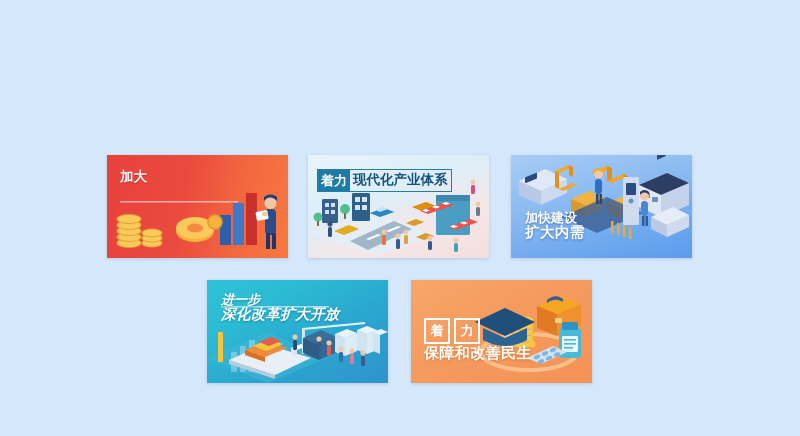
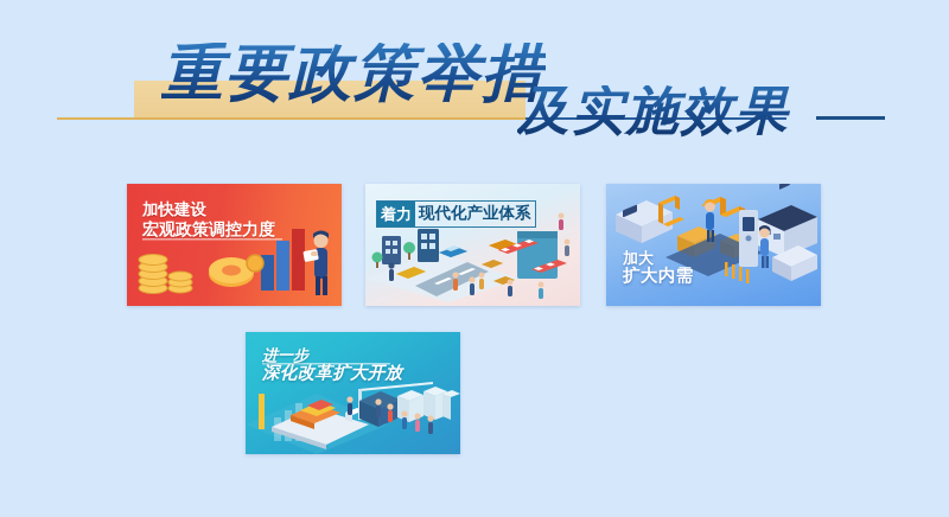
+ 重要政策举措
+ 及实施效果
- 加大
+ 加快建设
+ 宏观政策调控力度
  着力
  现代化产业体系
- 加快建设
+ 加大
  扩大内需
  进一步
  深化改革扩大开放
- 着
- 力
- 保障和改善民生
